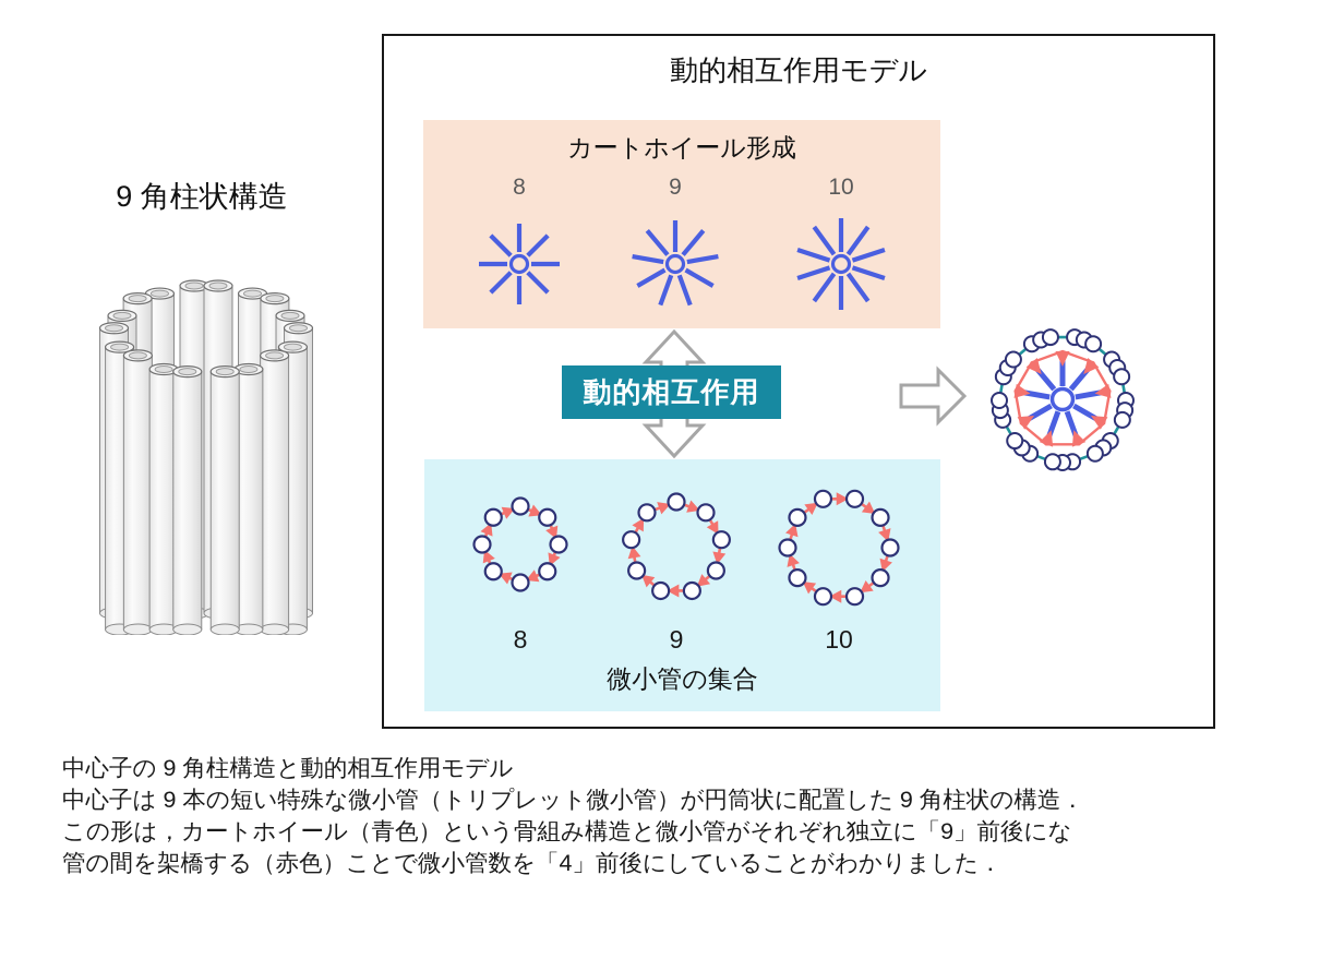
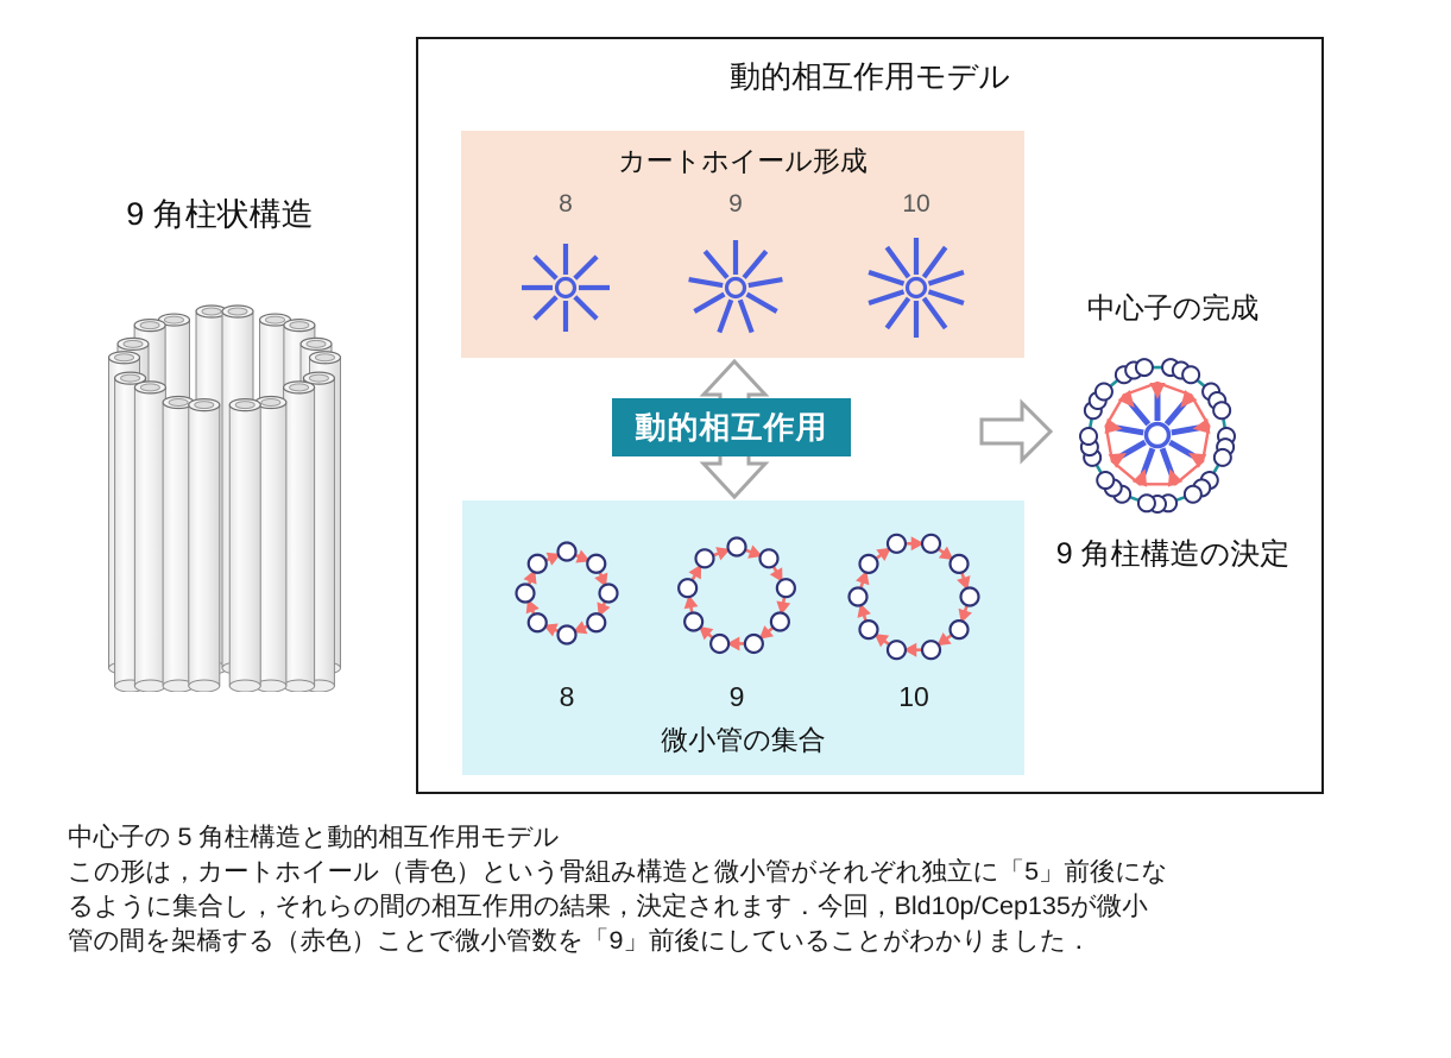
  9 角柱状構造
  動的相互作用モデル
  カートホイール形成
  8
  9
  10
  動的相互作用
+ 中心子の完成
+ 9 角柱構造の決定
  8
  9
  10
  微小管の集合
- 中心子の 9 角柱構造と動的相互作用モデル
+ 中心子の 5 角柱構造と動的相互作用モデル
- 中心子は 9 本の短い特殊な微小管（トリプレット微小管）が円筒状に配置した 9 角柱状の構造．
- この形は，カートホイール（青色）という骨組み構造と微小管がそれぞれ独立に「9」前後にな
+ この形は，カートホイール（青色）という骨組み構造と微小管がそれぞれ独立に「5」前後にな
+ るように集合し，それらの間の相互作用の結果，決定されます．今回，Bld10p/Cep135が微小
- 管の間を架橋する（赤色）ことで微小管数を「4」前後にしていることがわかりました．
+ 管の間を架橋する（赤色）ことで微小管数を「9」前後にしていることがわかりました．
